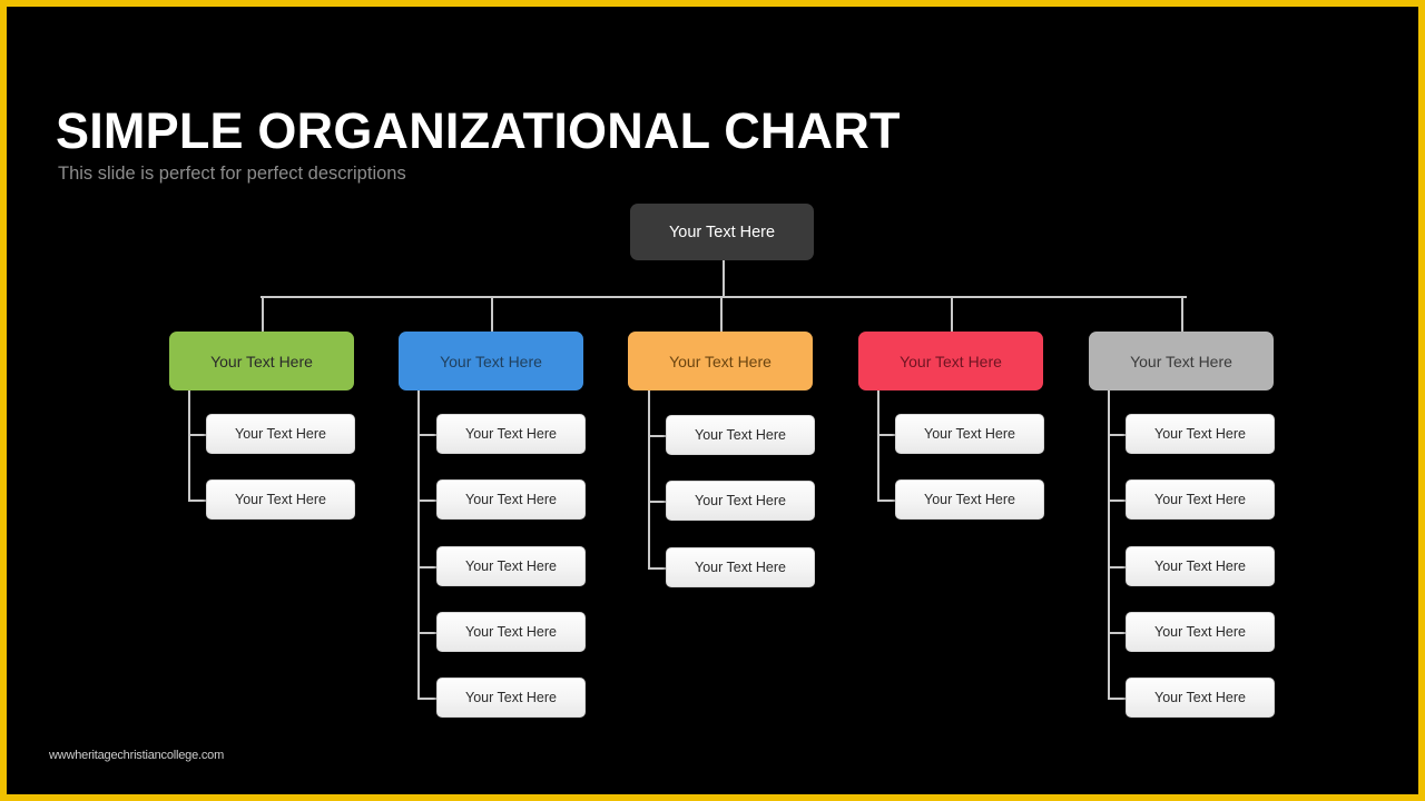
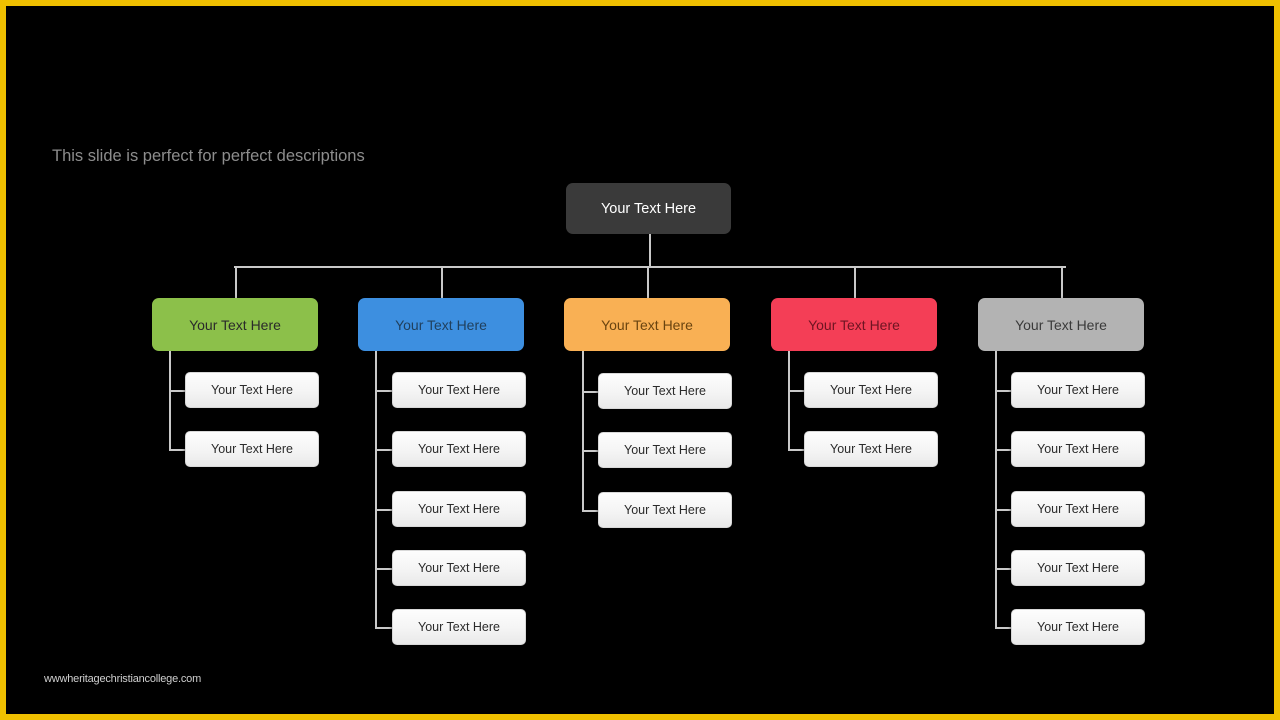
- SIMPLE ORGANIZATIONAL CHART
  This slide is perfect for perfect descriptions
  Your Text Here
  Your Text Here
  Your Text Here
  Your Text Here
  Your Text Here
  Your Text Here
  Your Text Here
  Your Text Here
  Your Text Here
  Your Text Here
  Your Text Here
  Your Text Here
  Your Text Here
  Your Text Here
  Your Text Here
  Your Text Here
  Your Text Here
  Your Text Here
  Your Text Here
  Your Text Here
  Your Text Here
  Your Text Here
  Your Text Here
  wwwheritagechristiancollege.com
